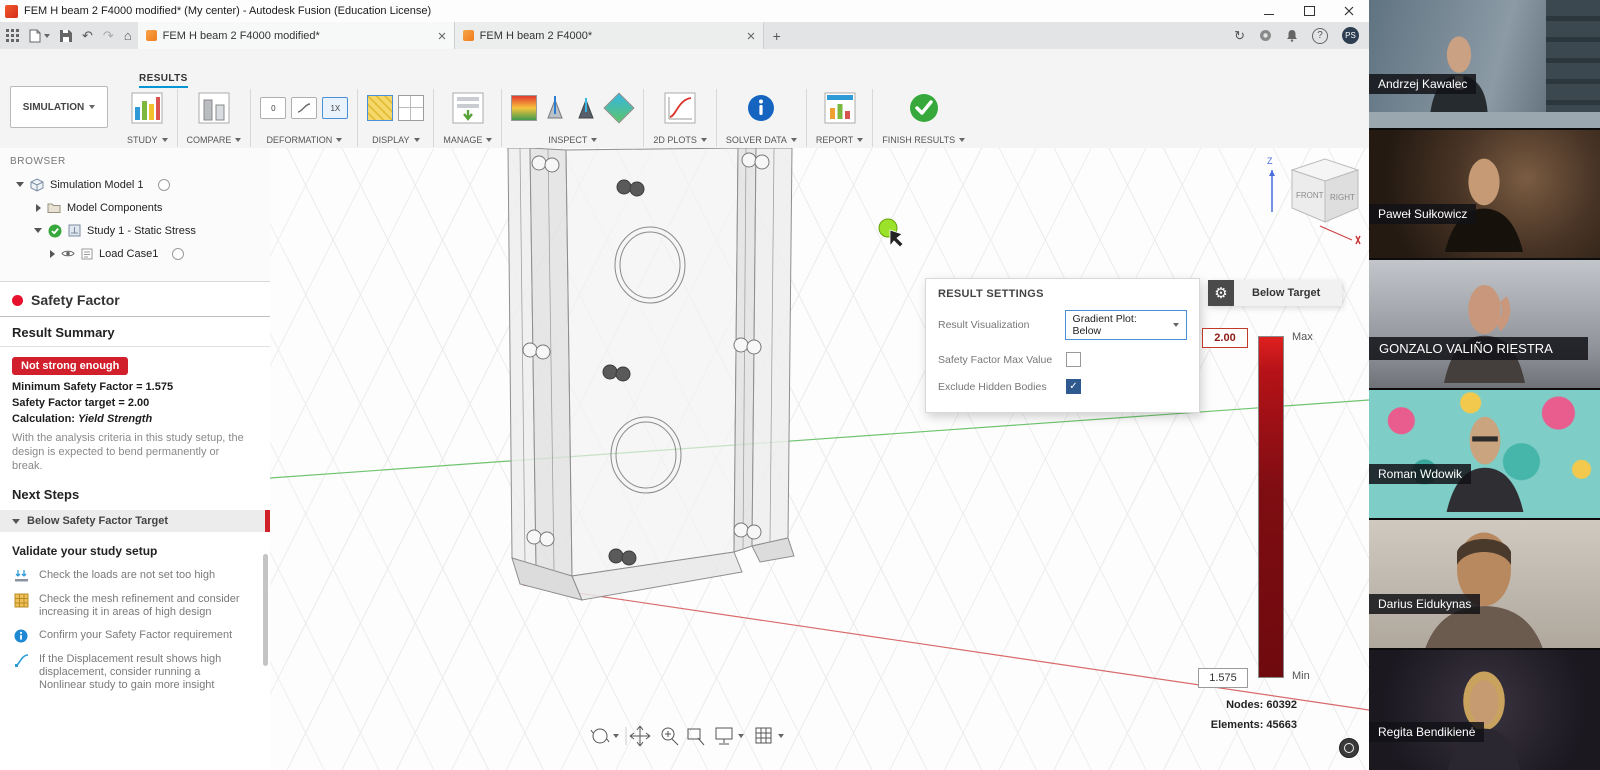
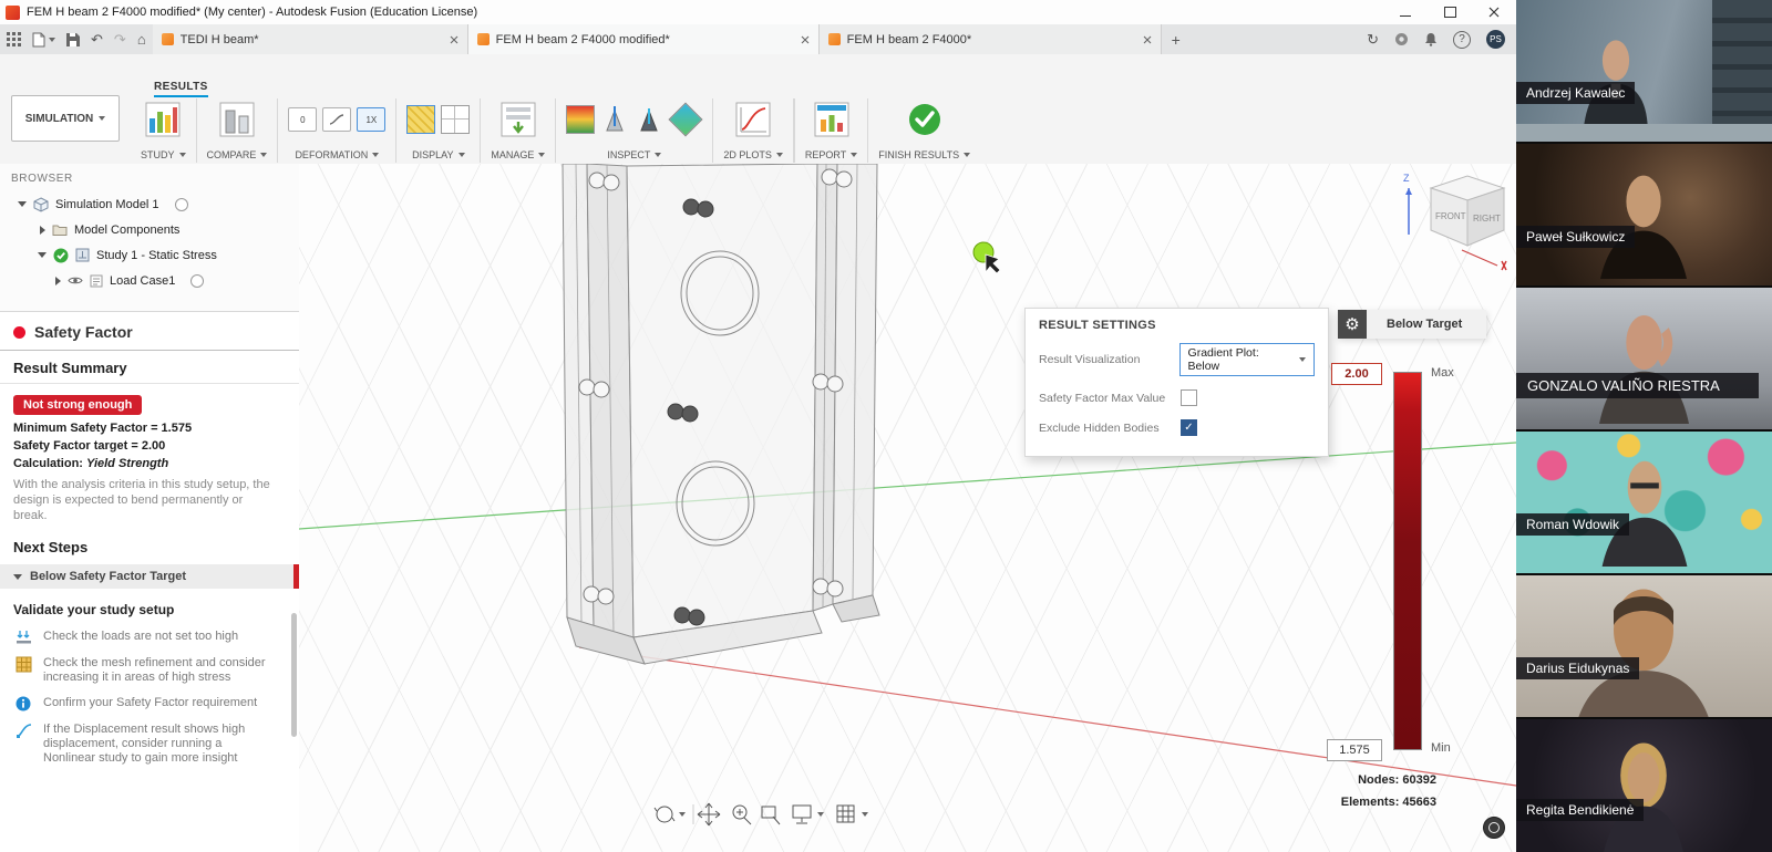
  FEM H beam 2 F4000 modified* (My center) - Autodesk Fusion (Education License)
  ↶
  ↷
  ⌂
+ TEDI H beam*
  FEM H beam 2 F4000 modified*
  FEM H beam 2 F4000*
  +
  ↻
  ?
  PS
  SIMULATION
  RESULTS
  STUDY
  COMPARE
  0
  1X
  DEFORMATION
  DISPLAY
  MANAGE
  INSPECT
  2D PLOTS
- SOLVER DATA
  REPORT
  FINISH RESULTS
  BROWSER
  Simulation Model 1
  Model Components
  Study 1 - Static Stress
  Load Case1
  Safety Factor
  Result Summary
  Not strong enough
  Minimum Safety Factor = 1.575
  Safety Factor target = 2.00
  Calculation: Yield Strength
  With the analysis criteria in this study setup, the design is expected to bend permanently or break.
  Next Steps
  Below Safety Factor Target
  Validate your study setup
  Check the loads are not set too high
- Check the mesh refinement and consider increasing it in areas of high design
+ Check the mesh refinement and consider increasing it in areas of high stress
  Confirm your Safety Factor requirement
  If the Displacement result shows high displacement, consider running a Nonlinear study to gain more insight
  Z
  FRONT
  RIGHT
  RESULT SETTINGS
  Result Visualization
  Gradient Plot: Below
  Safety Factor Max Value
  Exclude Hidden Bodies
  ✓
  ⚙
  Below Target
  2.00
  Max
  1.575
  Min
  Nodes: 60392
  Elements: 45663
  Andrzej Kawalec
  Paweł Sułkowicz
  GONZALO VALIÑO RIESTRA
  Roman Wdowik
  Darius Eidukynas
  Regita Bendikienė
